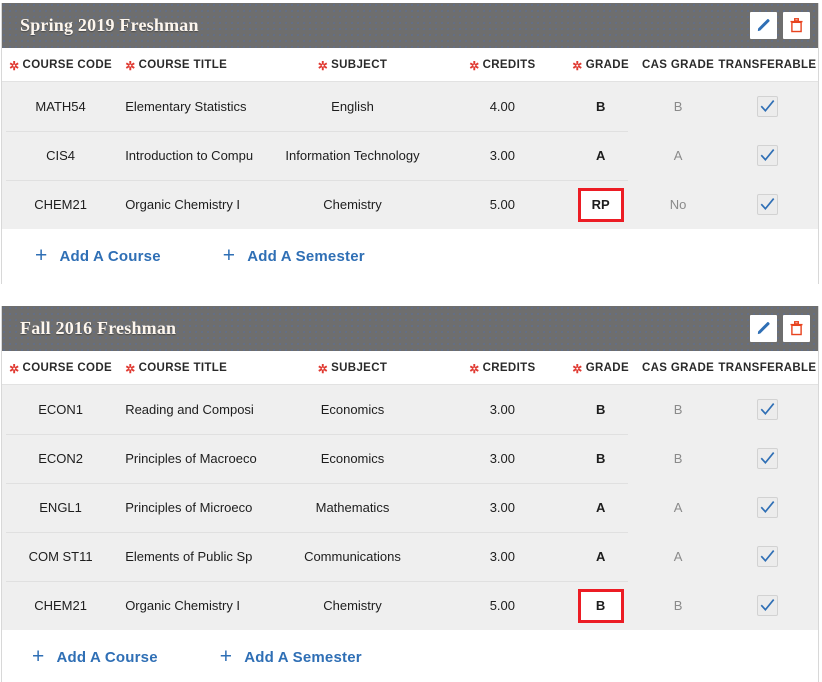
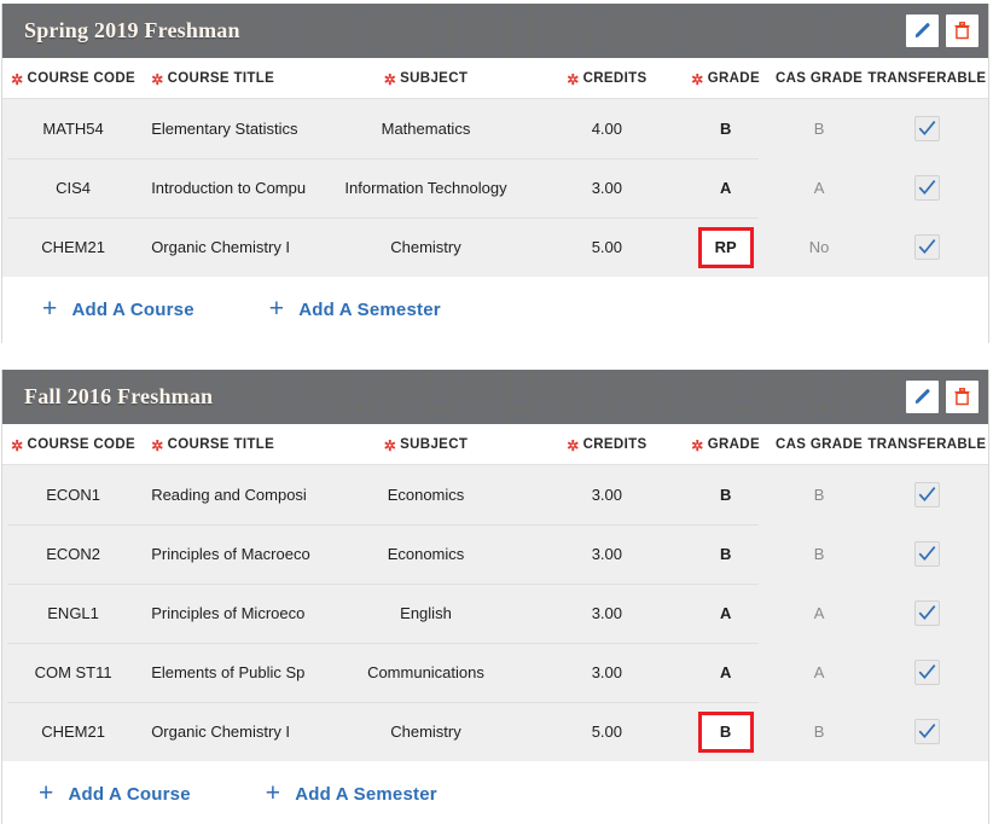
  Spring 2019 Freshman
  ✲
  COURSE CODE
  ✲
  COURSE TITLE
  ✲
  SUBJECT
  ✲
  CREDITS
  ✲
  GRADE
  CAS GRADE
  TRANSFERABLE
  MATH54
  Elementary Statistics
- English
+ Mathematics
  4.00
  B
  B
  CIS4
  Introduction to Compu
  Information Technology
  3.00
  A
  A
  CHEM21
  Organic Chemistry I
  Chemistry
  5.00
  RP
  No
  +
  Add A Course
  +
  Add A Semester
  Fall 2016 Freshman
  ✲
  COURSE CODE
  ✲
  COURSE TITLE
  ✲
  SUBJECT
  ✲
  CREDITS
  ✲
  GRADE
  CAS GRADE
  TRANSFERABLE
  ECON1
  Reading and Composi
  Economics
  3.00
  B
  B
  ECON2
  Principles of Macroeco
  Economics
  3.00
  B
  B
  ENGL1
  Principles of Microeco
- Mathematics
+ English
  3.00
  A
  A
  COM ST11
  Elements of Public Sp
  Communications
  3.00
  A
  A
  CHEM21
  Organic Chemistry I
  Chemistry
  5.00
  B
  B
  +
  Add A Course
  +
  Add A Semester
